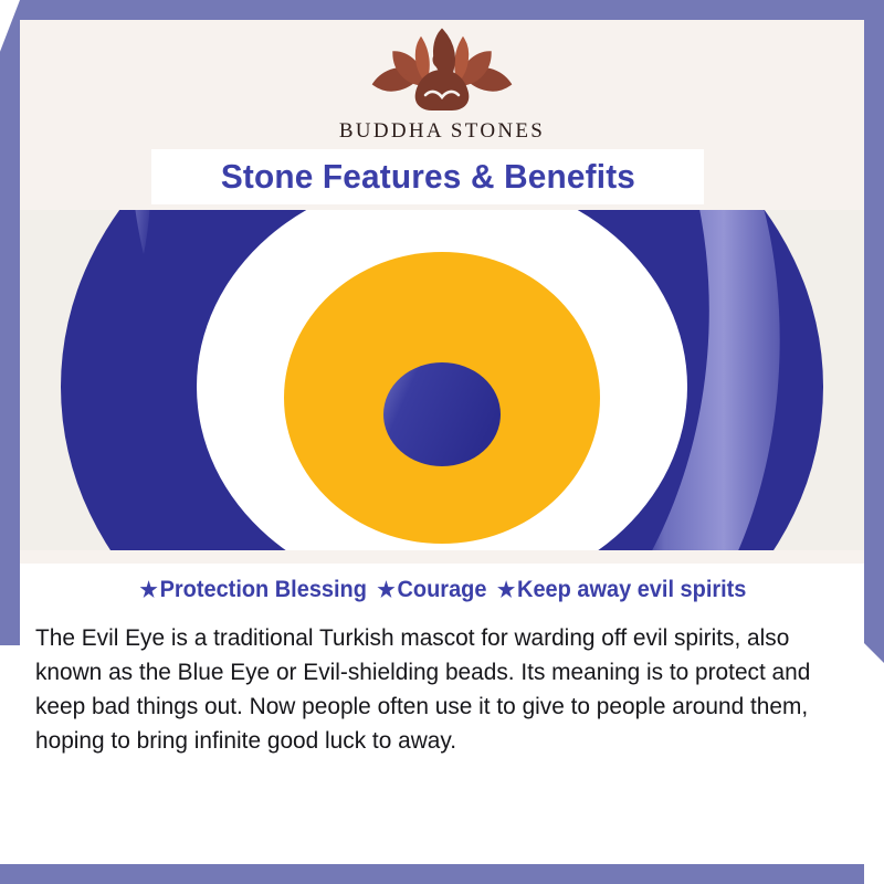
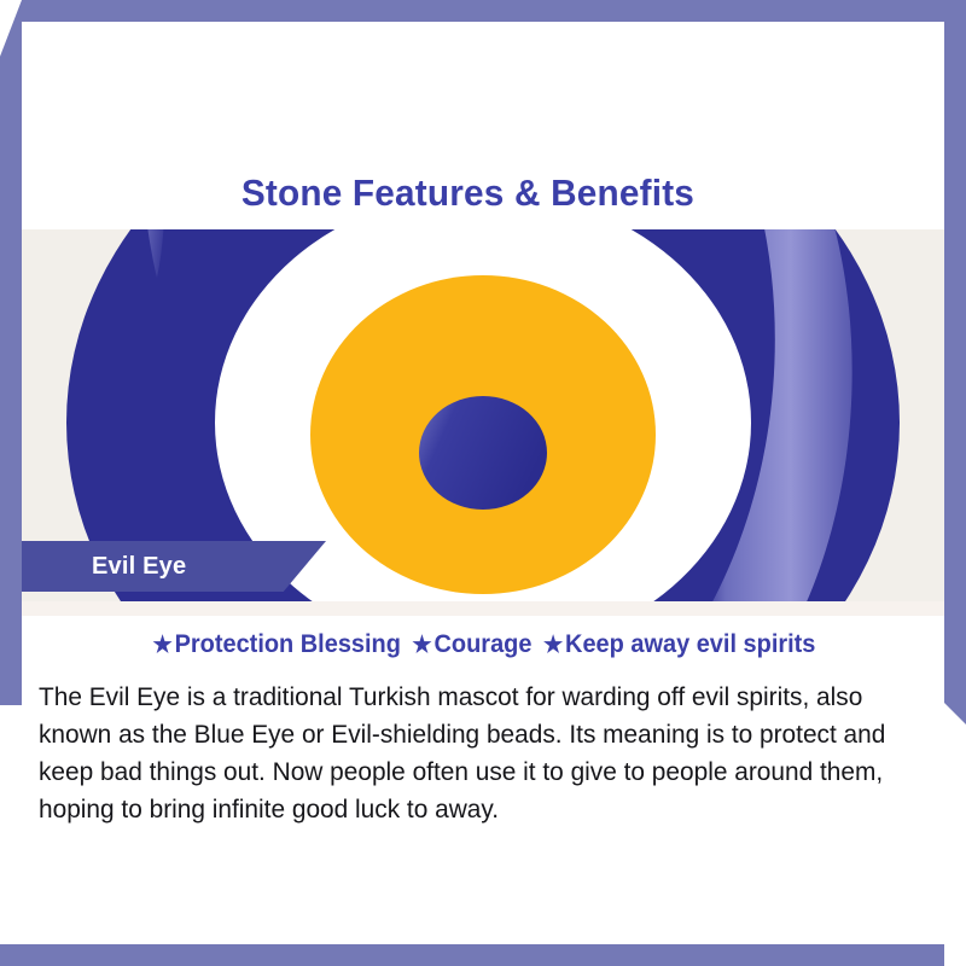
- BUDDHA STONES
  Stone Features & Benefits
+ Evil Eye
  ★Protection Blessing ★Courage ★Keep away evil spirits
  The Evil Eye is a traditional Turkish mascot for warding off evil spirits, also known as the Blue Eye or Evil-shielding beads. Its meaning is to protect and keep bad things out. Now people often use it to give to people around them, hoping to bring infinite good luck to away.
